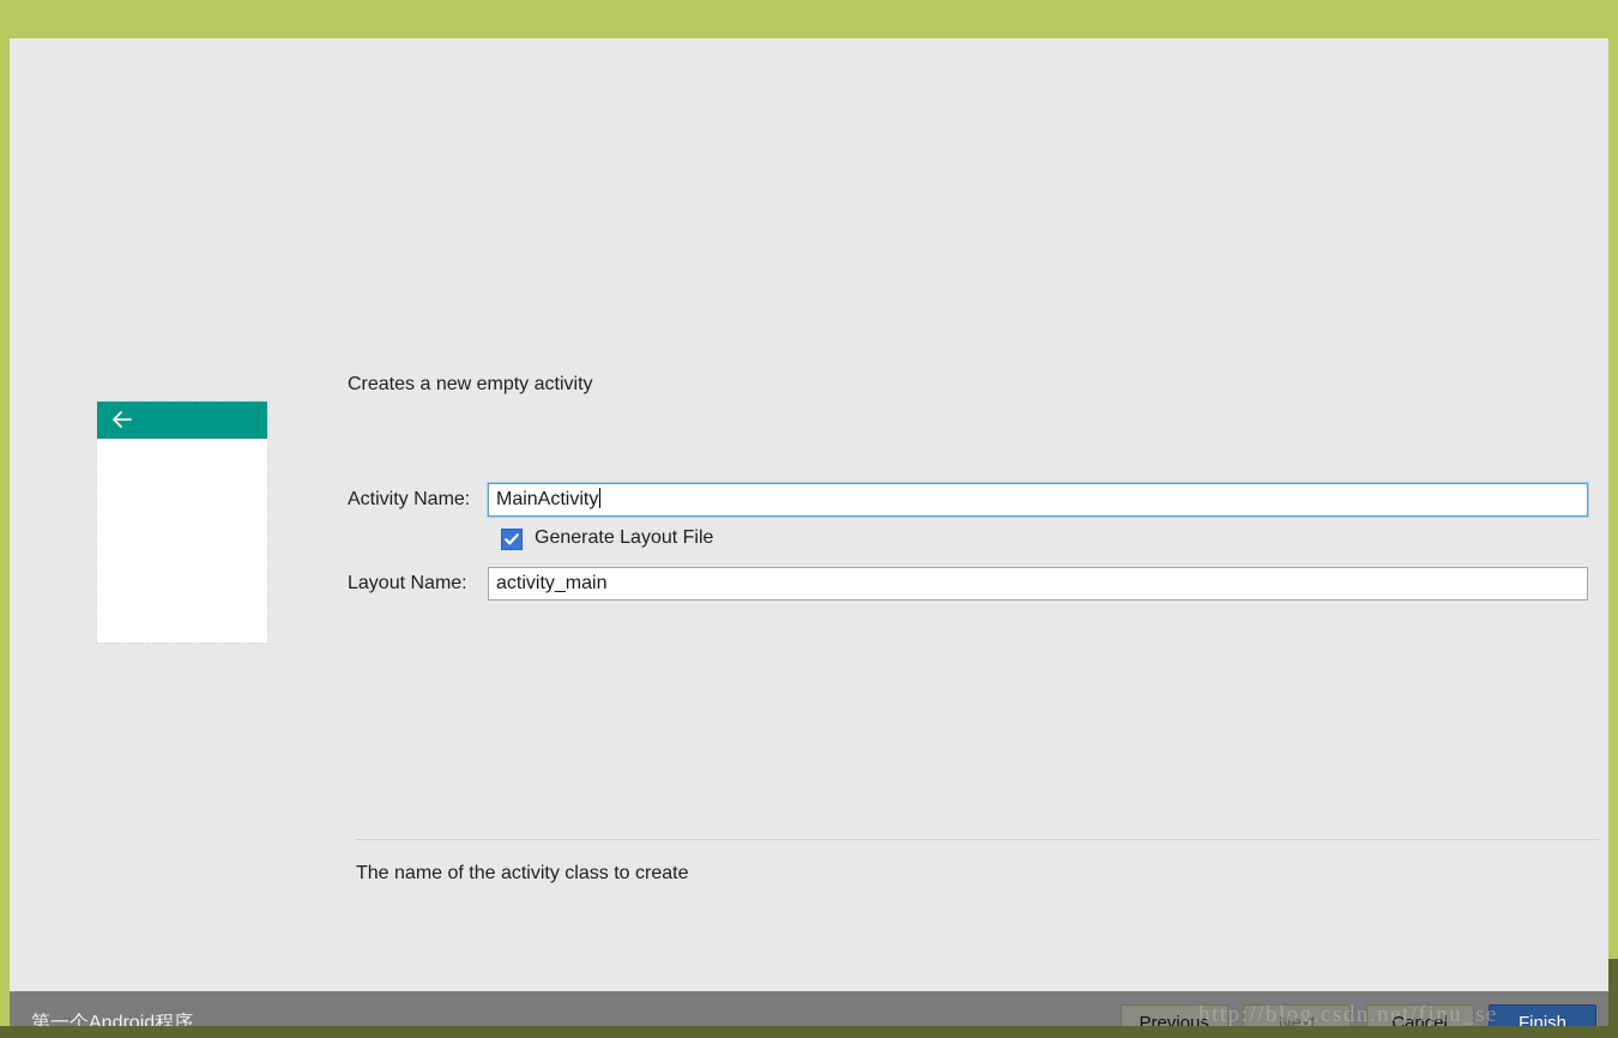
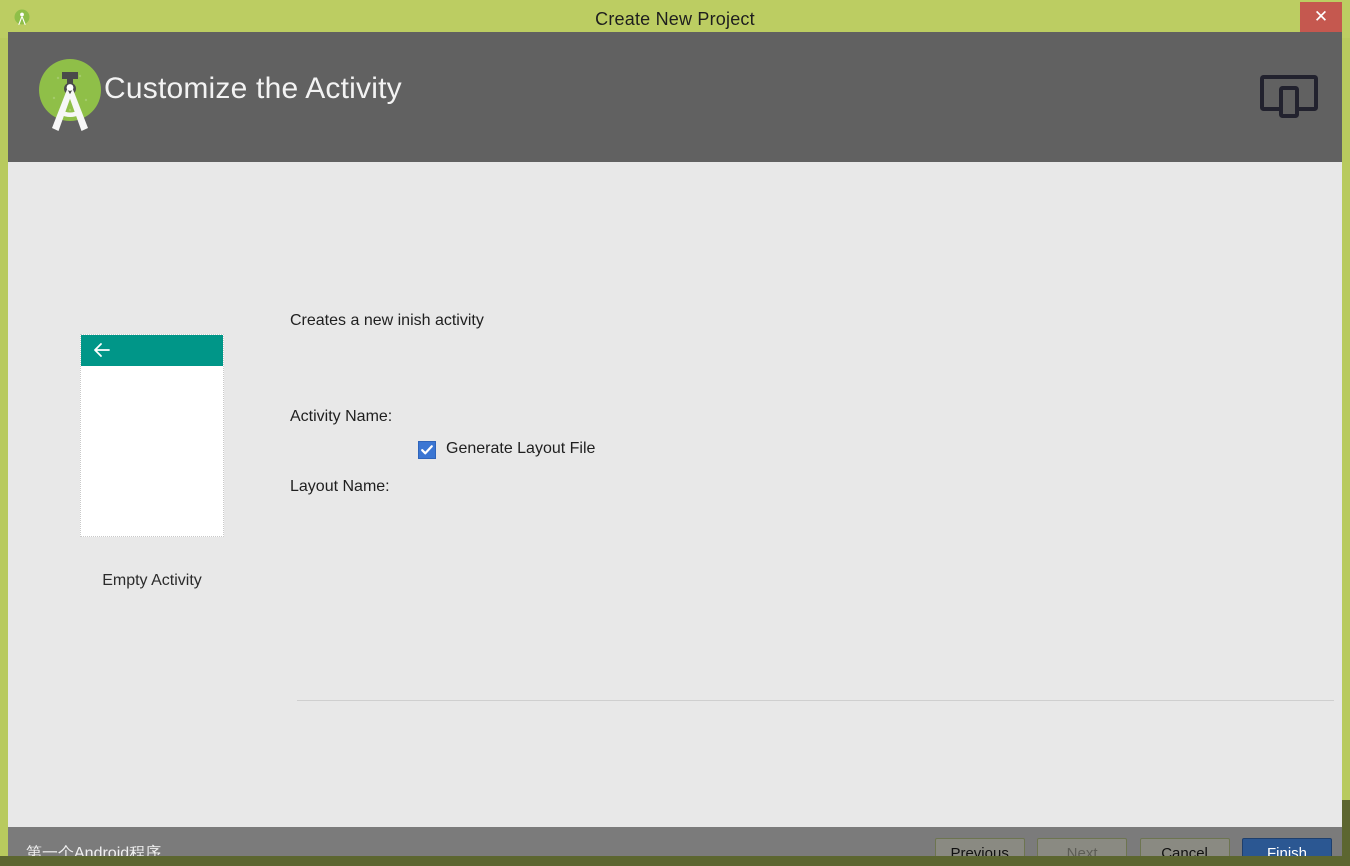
+ Create New Project
+ ✕
+ Customize the Activity
+ Empty Activity
- Creates a new empty activity
+ Creates a new inish activity
  Activity Name:
- MainActivity
  Generate Layout File
  Layout Name:
- activity_main
- The name of the activity class to create
  第一个Android程序
  Previous Next Cancel Finish
- http://blog.csdn.net/fjnu_se
